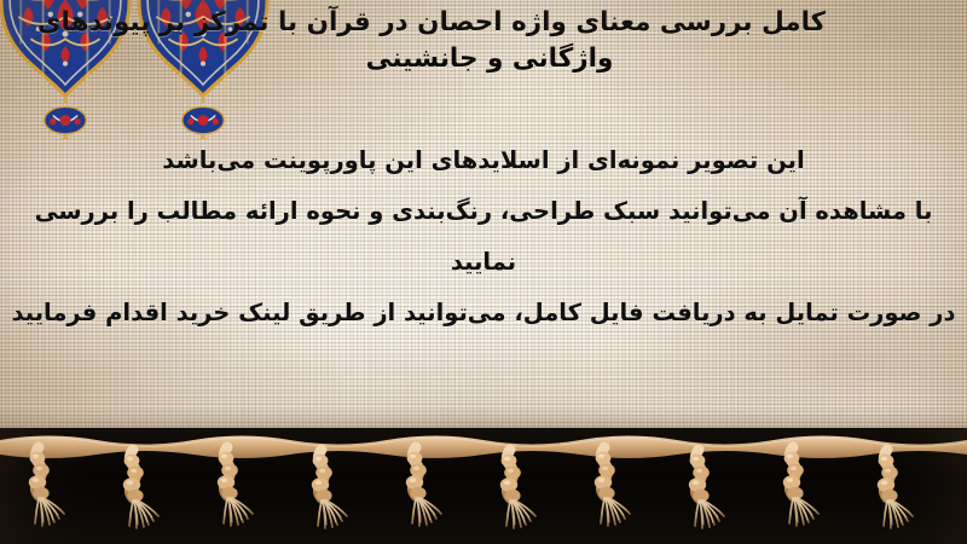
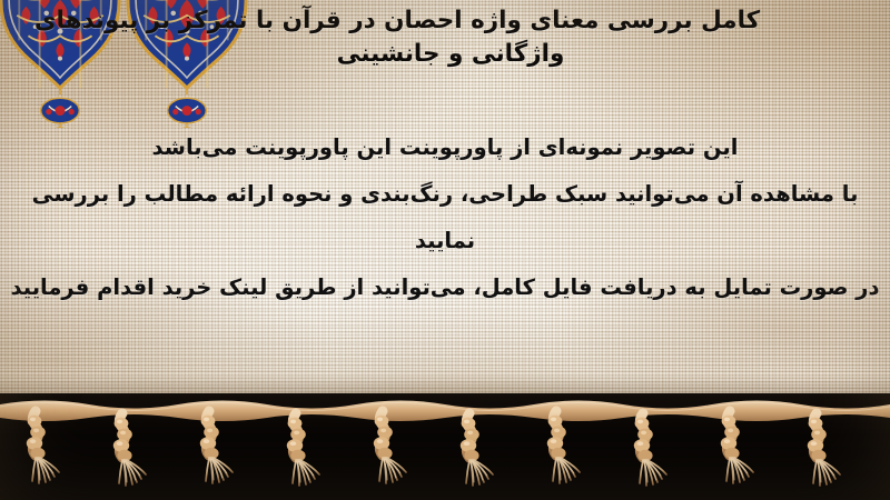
  کامل بررسی معنای واژه احصان در قرآن با تمرکز بر پیوندهای
  واژگانی و جانشینی
- این تصویر نمونه‌ای از اسلایدهای این پاورپوینت می‌باشد
+ این تصویر نمونه‌ای از پاورپوینت این پاورپوینت می‌باشد
  با مشاهده آن می‌توانید سبک طراحی، رنگ‌بندی و نحوه ارائه مطالب را بررسی نمایید
  در صورت تمایل به دریافت فایل کامل، می‌توانید از طریق لینک خرید اقدام فرمایید
